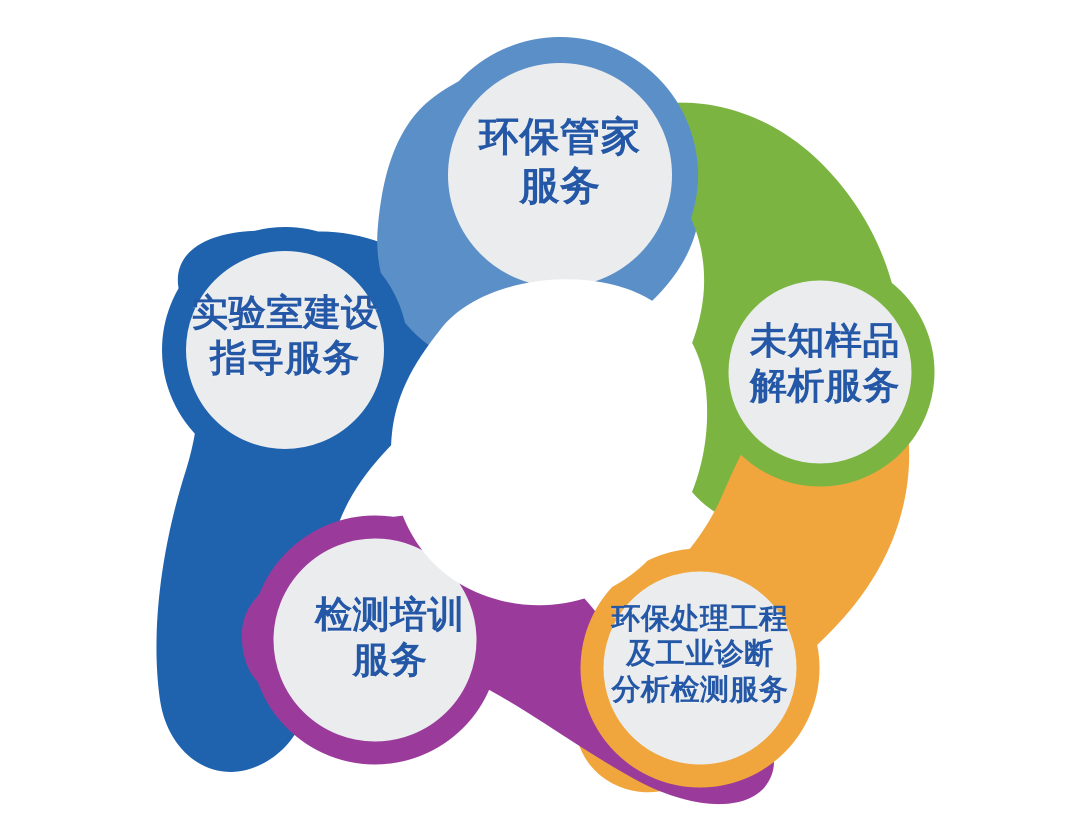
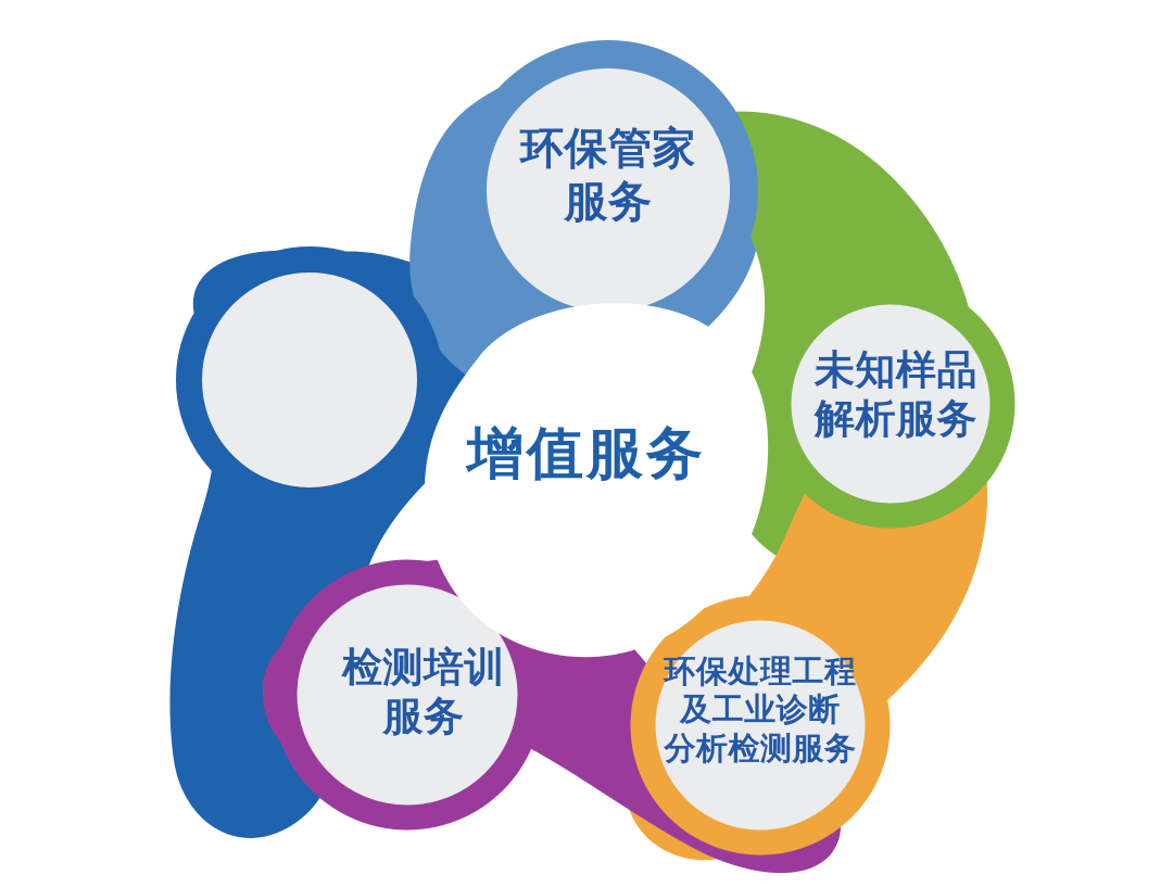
  环保管家
  服务
- 实验室建设
- 指导服务
  未知样品
  解析服务
  环保处理工程
  及工业诊断
  分析检测服务
  检测培训
  服务
+ 增值服务
